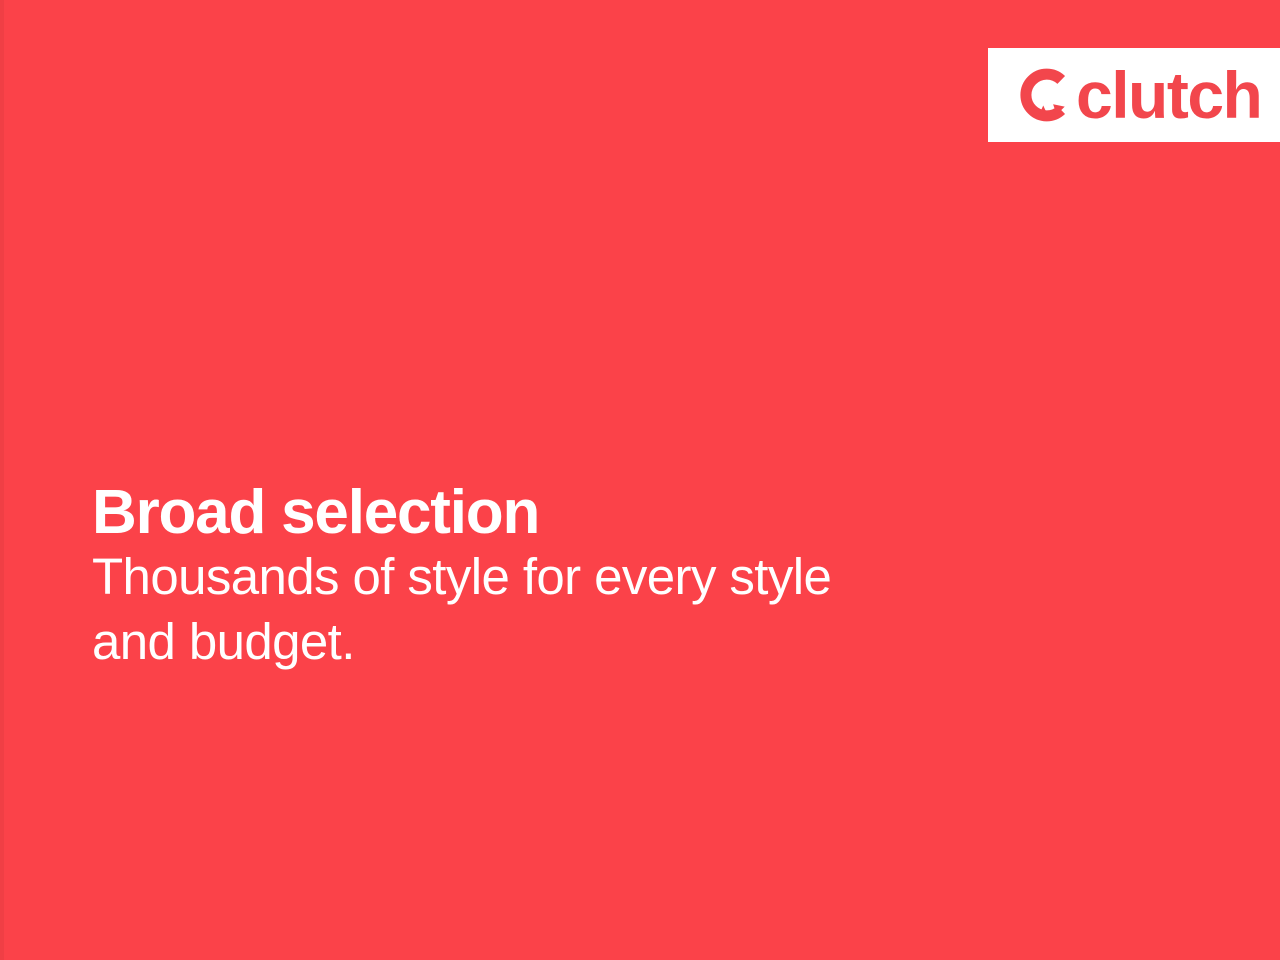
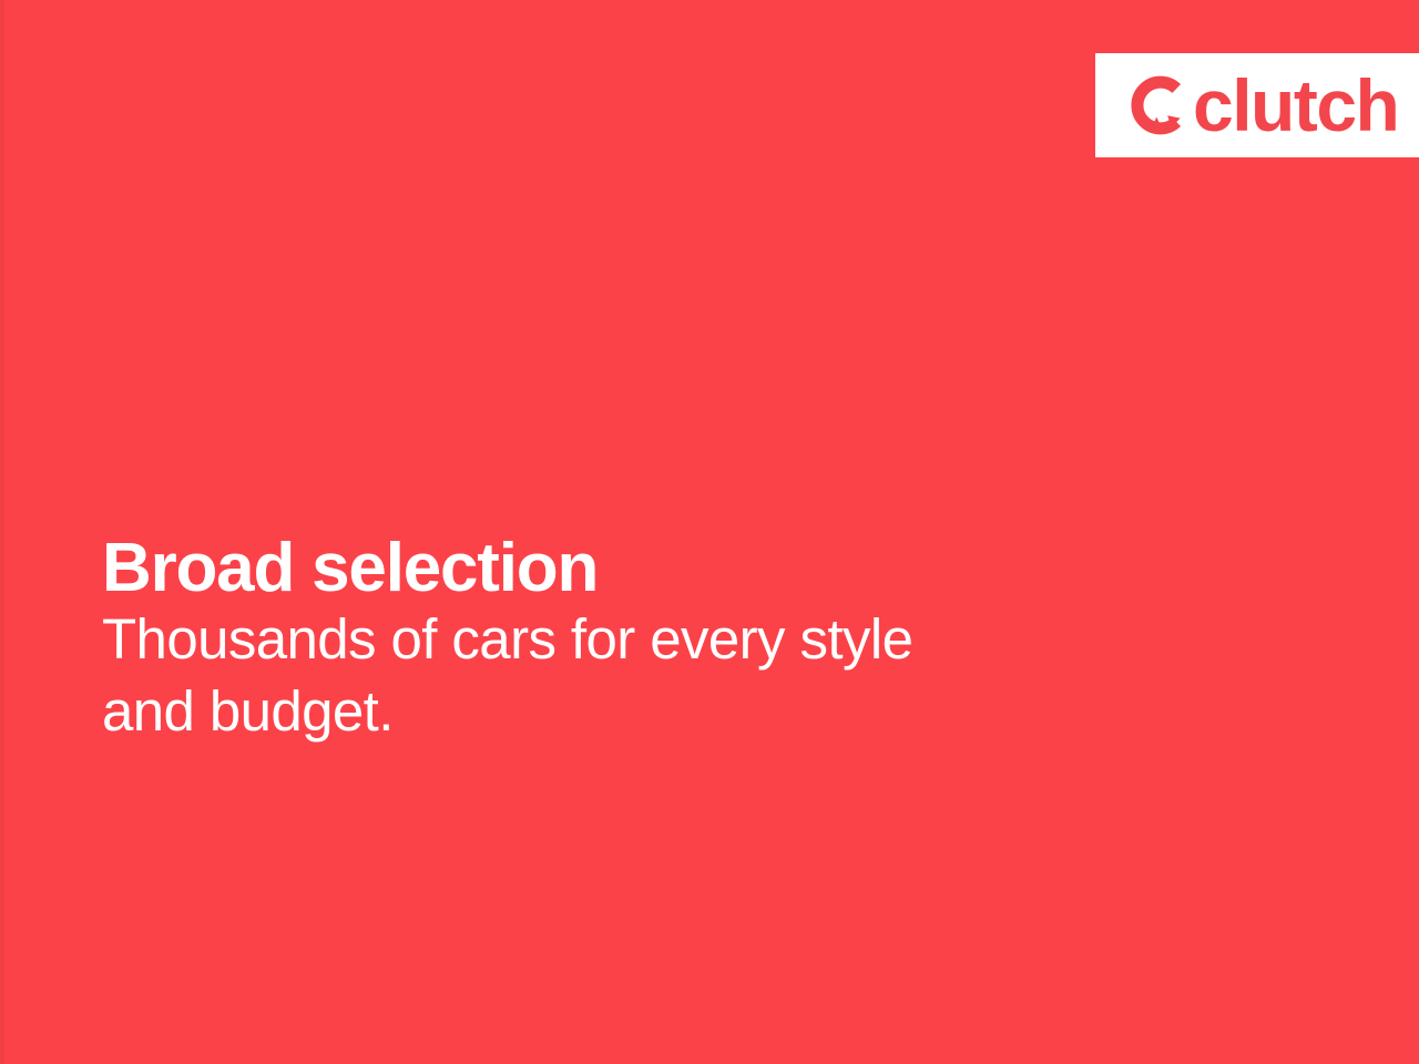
  clutch
  Broad selection
- Thousands of style for every style
+ Thousands of cars for every style
  and budget.
